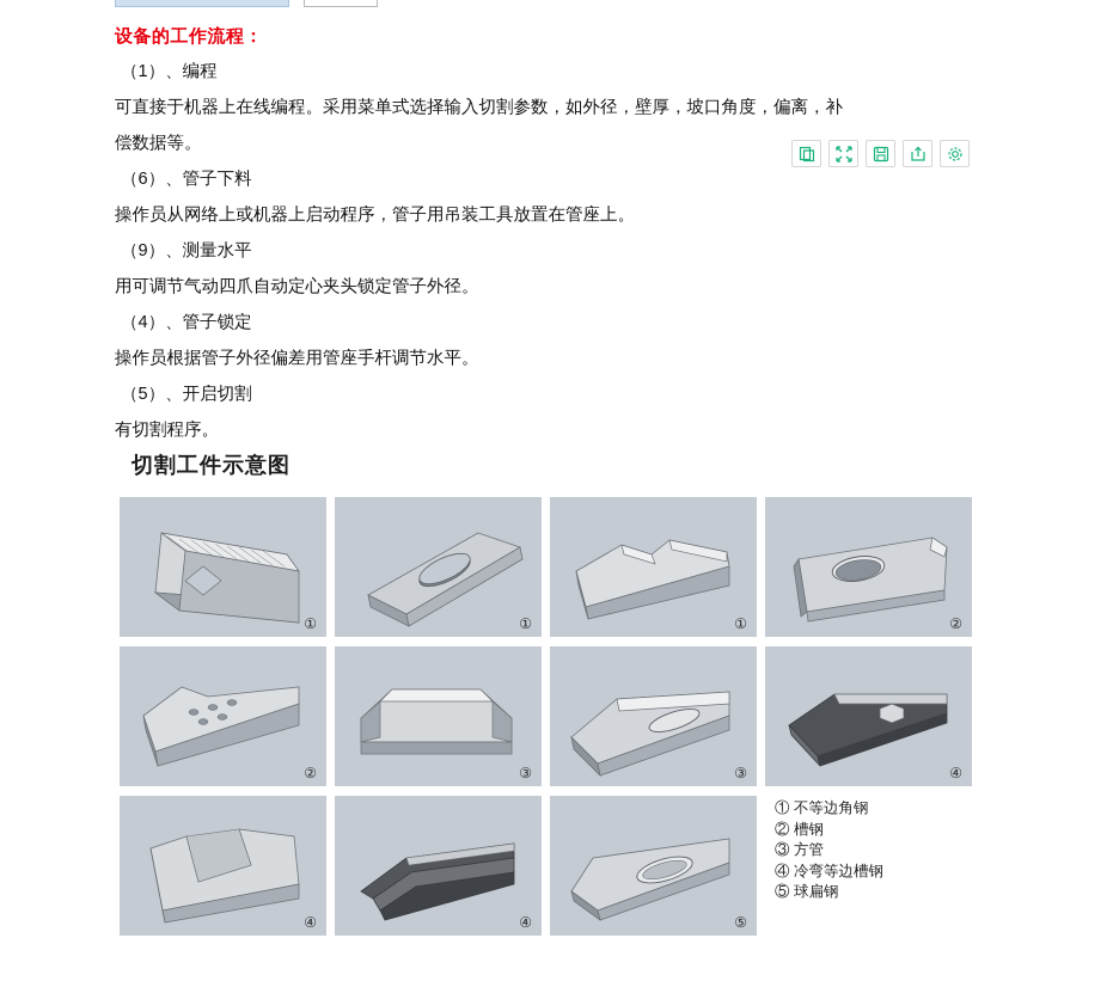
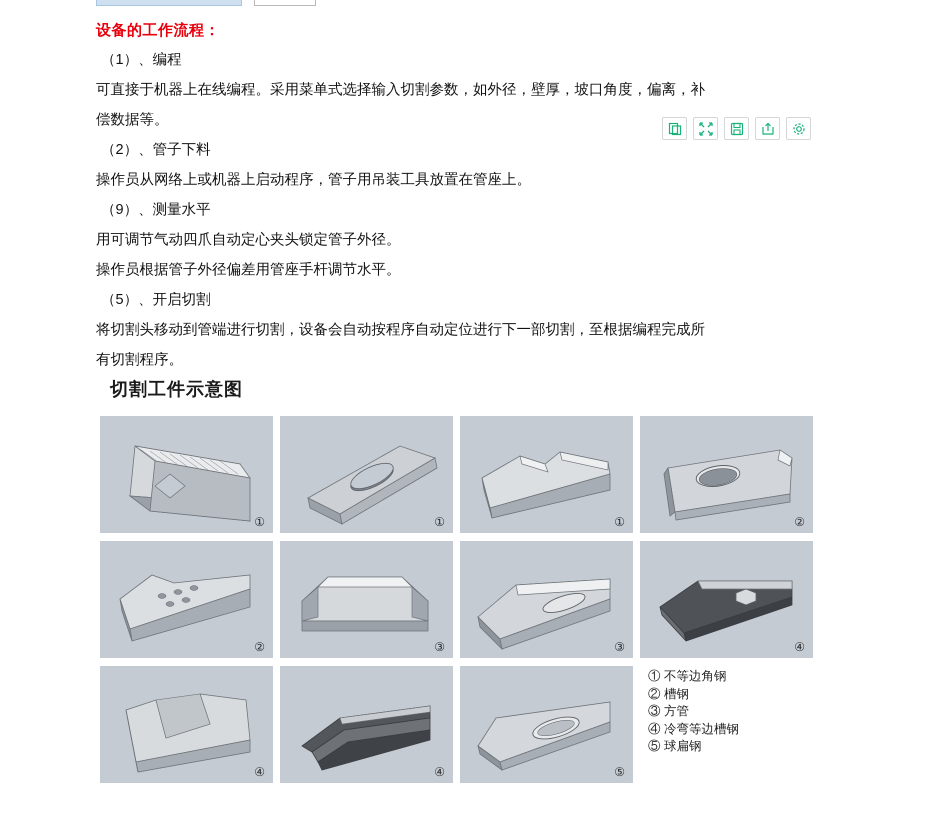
  设备的工作流程：
  （1）、编程
  可直接于机器上在线编程。采用菜单式选择输入切割参数，如外径，壁厚，坡口角度，偏离，补
  偿数据等。
- （6）、管子下料
+ （2）、管子下料
  操作员从网络上或机器上启动程序，管子用吊装工具放置在管座上。
  （9）、测量水平
  用可调节气动四爪自动定心夹头锁定管子外径。
- （4）、管子锁定
  操作员根据管子外径偏差用管座手杆调节水平。
  （5）、开启切割
+ 将切割头移动到管端进行切割，设备会自动按程序自动定位进行下一部切割，至根据编程完成所
  有切割程序。
  切割工件示意图
  ①
  ①
  ①
  ②
  ②
  ③
  ③
  ④
  ④
  ④
  ⑤
  ① 不等边角钢
  ② 槽钢
  ③ 方管
  ④ 冷弯等边槽钢
  ⑤ 球扁钢
